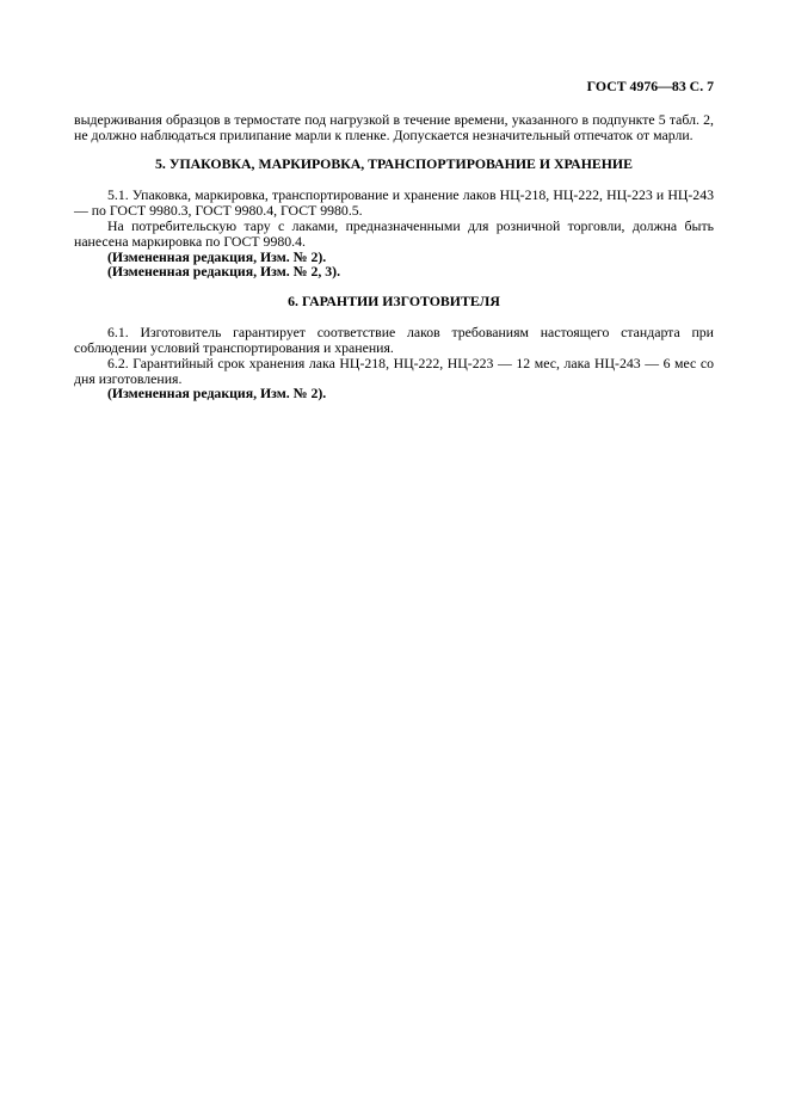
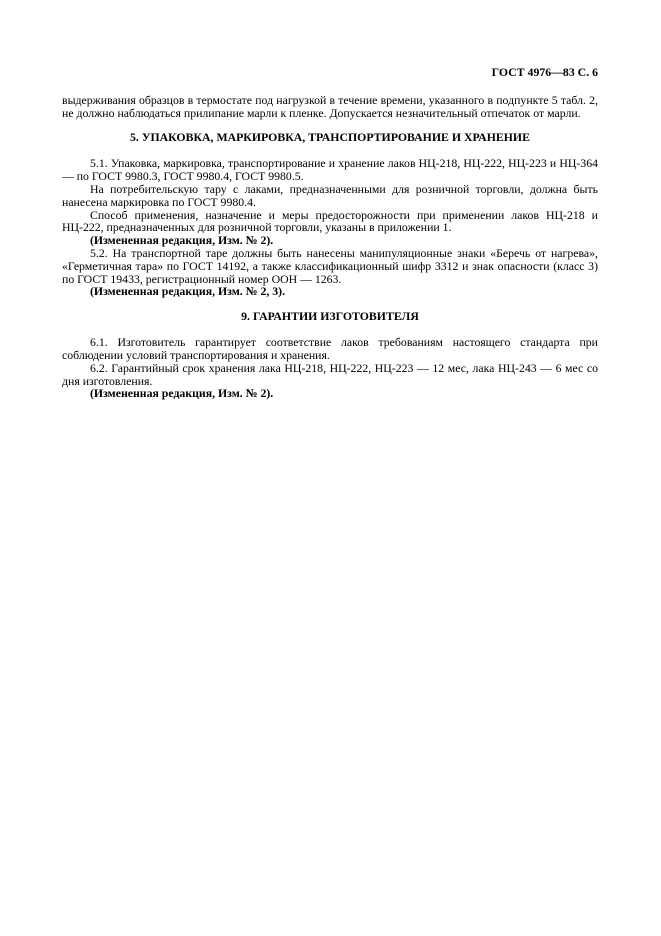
- ГОСТ 4976—83 С. 7
+ ГОСТ 4976—83 С. 6
  выдерживания образцов в термостате под нагрузкой в течение времени, указанного в подпункте 5 табл. 2, не должно наблюдаться прилипание марли к пленке. Допускается незначительный отпечаток от марли.
  5. УПАКОВКА, МАРКИРОВКА, ТРАНСПОРТИРОВАНИЕ И ХРАНЕНИЕ
- 5.1. Упаковка, маркировка, транспортирование и хранение лаков НЦ-218, НЦ-222, НЦ-223 и НЦ-243 — по ГОСТ 9980.3, ГОСТ 9980.4, ГОСТ 9980.5.
+ 5.1. Упаковка, маркировка, транспортирование и хранение лаков НЦ-218, НЦ-222, НЦ-223 и НЦ-364 — по ГОСТ 9980.3, ГОСТ 9980.4, ГОСТ 9980.5.
  На потребительскую тару с лаками, предназначенными для розничной торговли, должна быть нанесена маркировка по ГОСТ 9980.4.
+ Способ применения, назначение и меры предосторожности при применении лаков НЦ-218 и НЦ-222, предназначенных для розничной торговли, указаны в приложении 1.
  (Измененная редакция, Изм. № 2).
+ 5.2. На транспортной таре должны быть нанесены манипуляционные знаки «Беречь от нагрева», «Герметичная тара» по ГОСТ 14192, а также классификационный шифр 3312 и знак опасности (класс 3) по ГОСТ 19433, регистрационный номер ООН — 1263.
  (Измененная редакция, Изм. № 2, 3).
- 6. ГАРАНТИИ ИЗГОТОВИТЕЛЯ
+ 9. ГАРАНТИИ ИЗГОТОВИТЕЛЯ
  6.1. Изготовитель гарантирует соответствие лаков требованиям настоящего стандарта при соблюдении условий транспортирования и хранения.
  6.2. Гарантийный срок хранения лака НЦ-218, НЦ-222, НЦ-223 — 12 мес, лака НЦ-243 — 6 мес со дня изготовления.
  (Измененная редакция, Изм. № 2).
